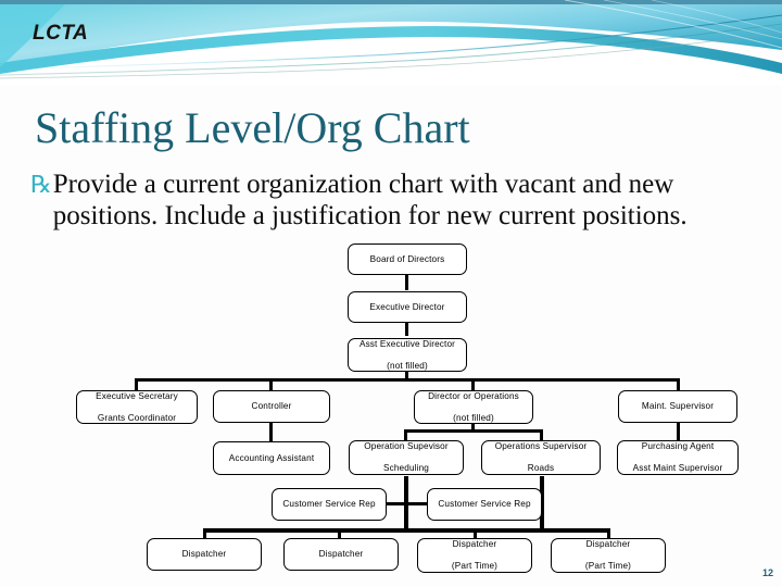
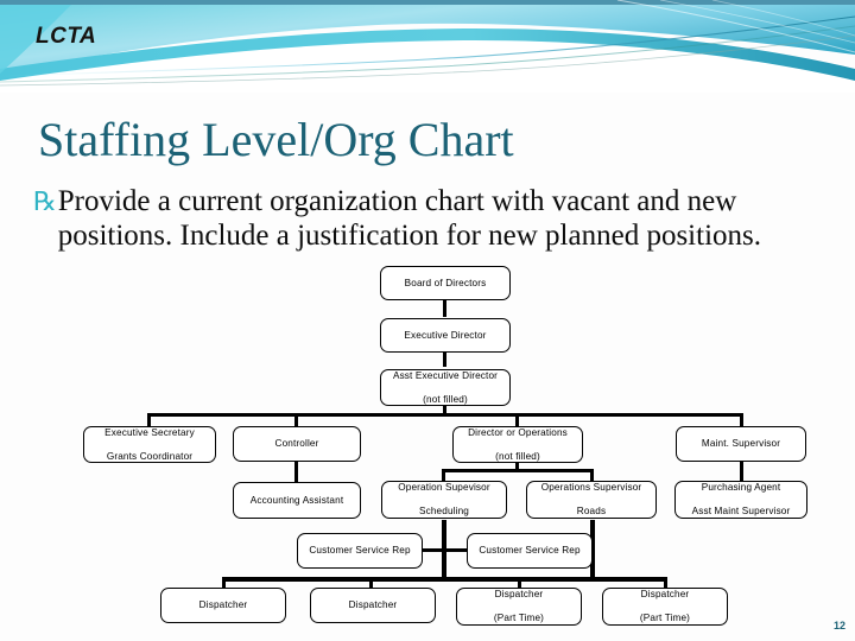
  LCTA
  Staffing Level/Org Chart
  ℞
- Provide a current organization chart with vacant and new positions. Include a justification for new current positions.
+ Provide a current organization chart with vacant and new positions. Include a justification for new planned positions.
  Board of Directors
  Executive Director
  Asst Executive Director
  (not filled)
  Executive Secretary
  Grants Coordinator
  Controller
  Director or Operations
  (not filled)
  Maint. Supervisor
  Accounting Assistant
  Operation Supevisor
  Scheduling
  Operations Supervisor
  Roads
  Purchasing Agent
  Asst Maint Supervisor
  Customer Service Rep
  Customer Service Rep
  Dispatcher
  Dispatcher
  Dispatcher
  (Part Time)
  Dispatcher
  (Part Time)
  12
